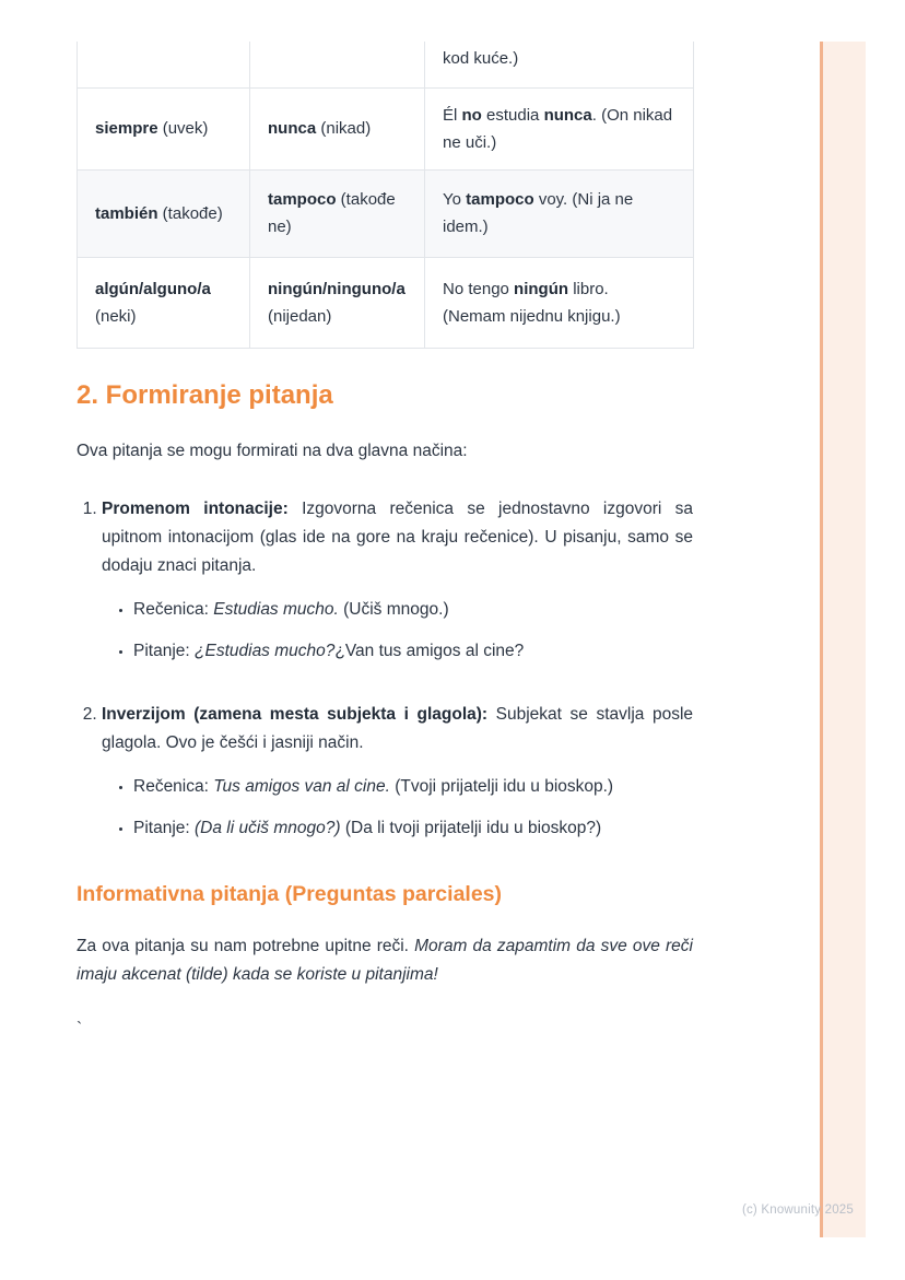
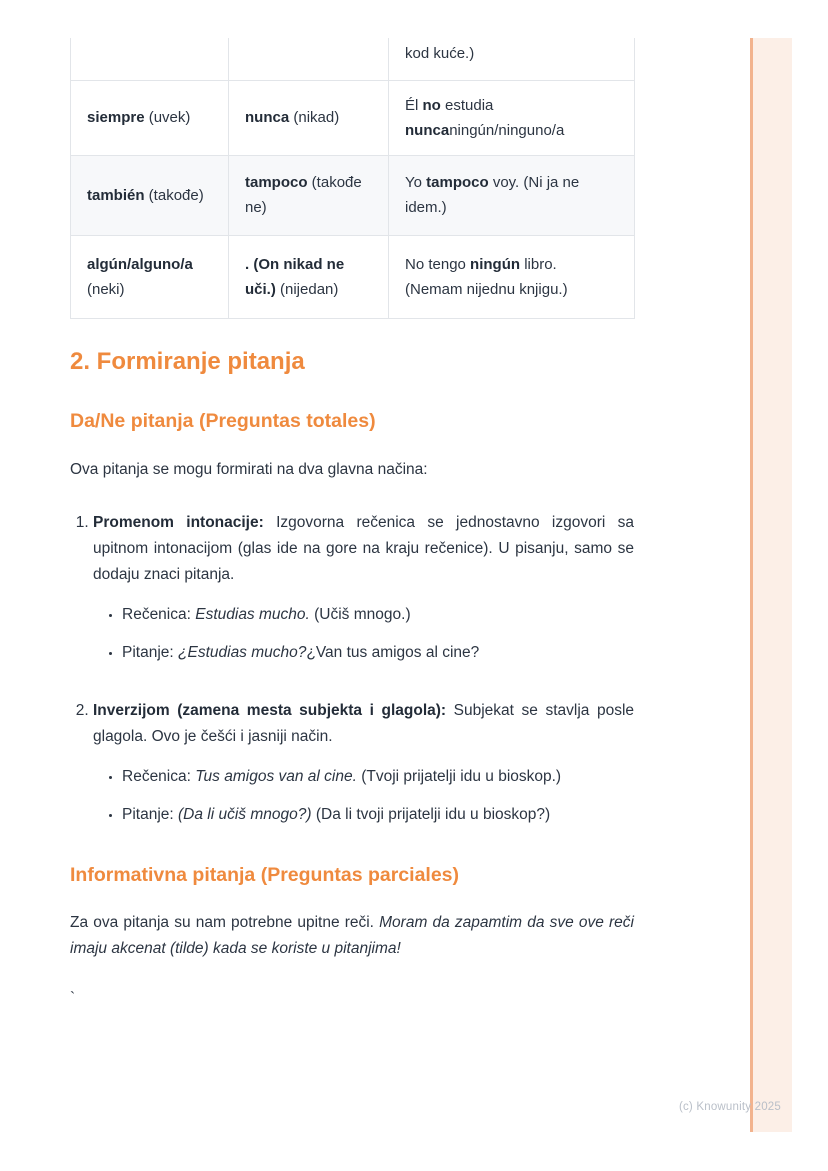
  		kod kuće.)
- siempre (uvek)	nunca (nikad)	Él no estudia nunca. (On nikad ne uči.)
+ siempre (uvek)	nunca (nikad)	Él no estudia nuncaningún/ninguno/a
  también (takođe)	tampoco (takođe ne)	Yo tampoco voy. (Ni ja ne idem.)
- algún/alguno/a (neki)	ningún/ninguno/a (nijedan)	No tengo ningún libro. (Nemam nijednu knjigu.)
+ algún/alguno/a (neki)	. (On nikad ne uči.) (nijedan)	No tengo ningún libro. (Nemam nijednu knjigu.)
  2. Formiranje pitanja
+ Da/Ne pitanja (Preguntas totales)
  Ova pitanja se mogu formirati na dva glavna načina:
  Promenom intonacije: Izgovorna rečenica se jednostavno izgovori sa upitnom intonacijom (glas ide na gore na kraju rečenice). U pisanju, samo se dodaju znaci pitanja.
  Rečenica: Estudias mucho. (Učiš mnogo.)
  Pitanje: ¿Estudias mucho?¿Van tus amigos al cine?
  Inverzijom (zamena mesta subjekta i glagola): Subjekat se stavlja posle glagola. Ovo je češći i jasniji način.
  Rečenica: Tus amigos van al cine. (Tvoji prijatelji idu u bioskop.)
  Pitanje: (Da li učiš mnogo?) (Da li tvoji prijatelji idu u bioskop?)
  Informativna pitanja (Preguntas parciales)
  Za ova pitanja su nam potrebne upitne reči. Moram da zapamtim da sve ove reči imaju akcenat (tilde) kada se koriste u pitanjima!
  `
  (c) Knowunity 2025
